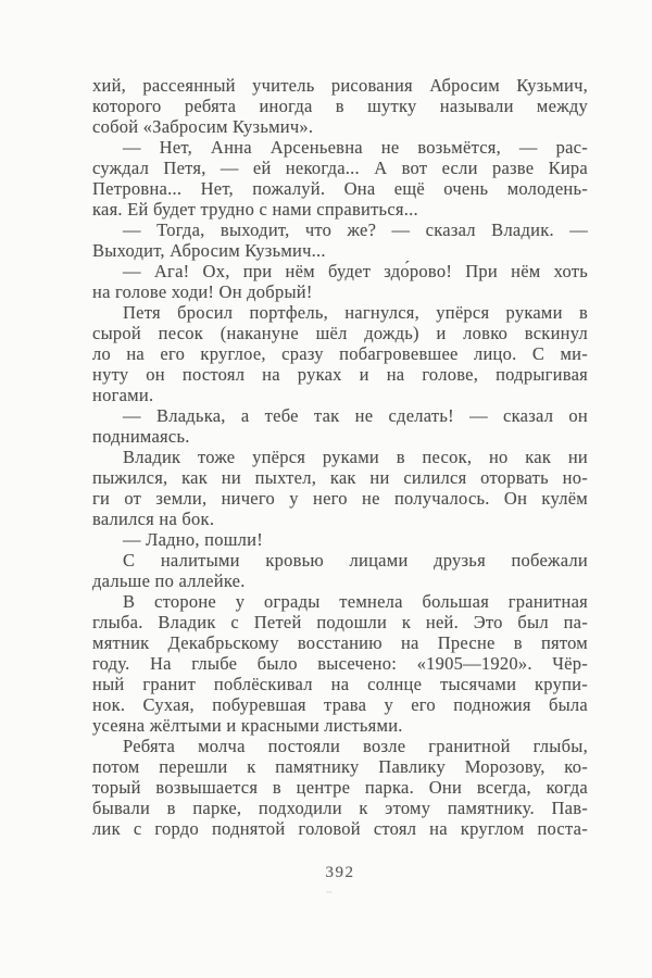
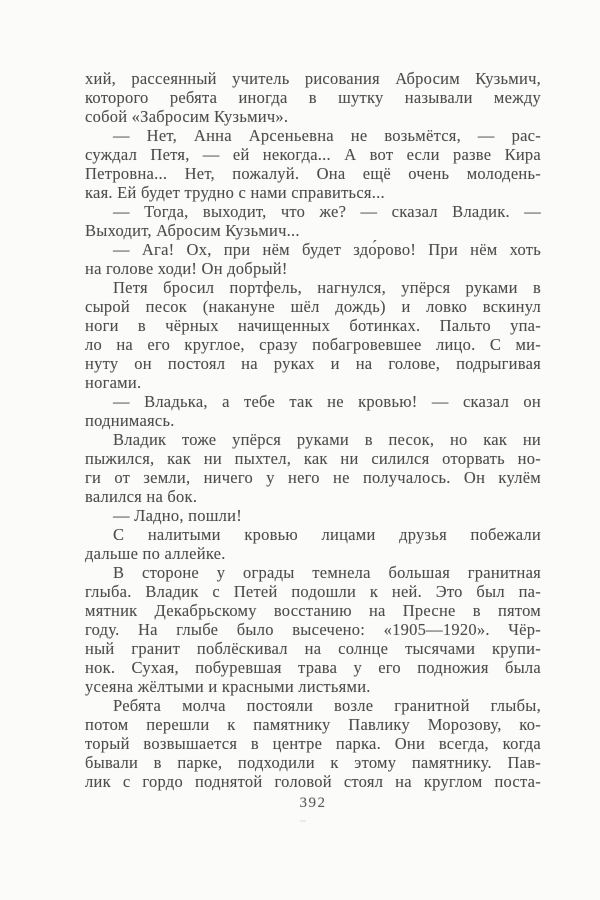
  хий, рассеянный учитель рисования Абросим Кузьмич,
  которого ребята иногда в шутку называли между
  собой «Забросим Кузьмич».
  — Нет, Анна Арсеньевна не возьмётся, — рас-
  суждал Петя, — ей некогда... А вот если разве Кира
  Петровна... Нет, пожалуй. Она ещё очень молодень-
  кая. Ей будет трудно с нами справиться...
  — Тогда, выходит, что же? — сказал Владик. —
  Выходит, Абросим Кузьмич...
  — Ага! Ох, при нём будет здо́рово! При нём хоть
  на голове ходи! Он добрый!
  Петя бросил портфель, нагнулся, упёрся руками в
  сырой песок (накануне шёл дождь) и ловко вскинул
+ ноги в чёрных начищенных ботинках. Пальто упа-
  ло на его круглое, сразу побагровевшее лицо. С ми-
  нуту он постоял на руках и на голове, подрыгивая
  ногами.
- — Владька, а тебе так не сделать! — сказал он
+ — Владька, а тебе так не кровью! — сказал он
  поднимаясь.
  Владик тоже упёрся руками в песок, но как ни
  пыжился, как ни пыхтел, как ни силился оторвать но-
  ги от земли, ничего у него не получалось. Он кулём
  валился на бок.
  — Ладно, пошли!
  С налитыми кровью лицами друзья побежали
  дальше по аллейке.
  В стороне у ограды темнела большая гранитная
  глыба. Владик с Петей подошли к ней. Это был па-
  мятник Декабрьскому восстанию на Пресне в пятом
  году. На глыбе было высечено: «1905—1920». Чёр-
  ный гранит поблёскивал на солнце тысячами крупи-
  нок. Сухая, побуревшая трава у его подножия была
  усеяна жёлтыми и красными листьями.
  Ребята молча постояли возле гранитной глыбы,
  потом перешли к памятнику Павлику Морозову, ко-
  торый возвышается в центре парка. Они всегда, когда
  бывали в парке, подходили к этому памятнику. Пав-
  лик с гордо поднятой головой стоял на круглом поста-
  392
